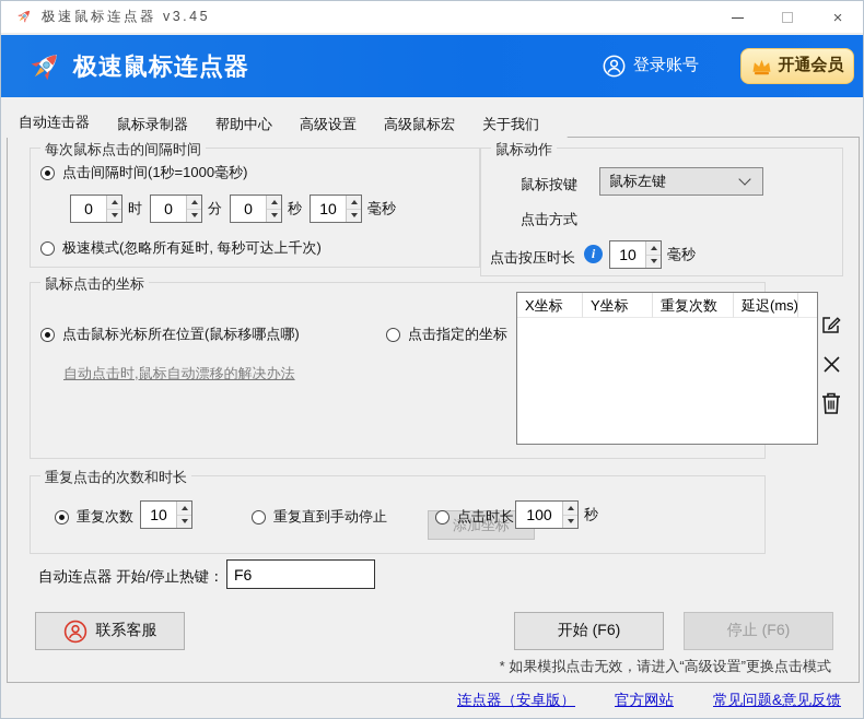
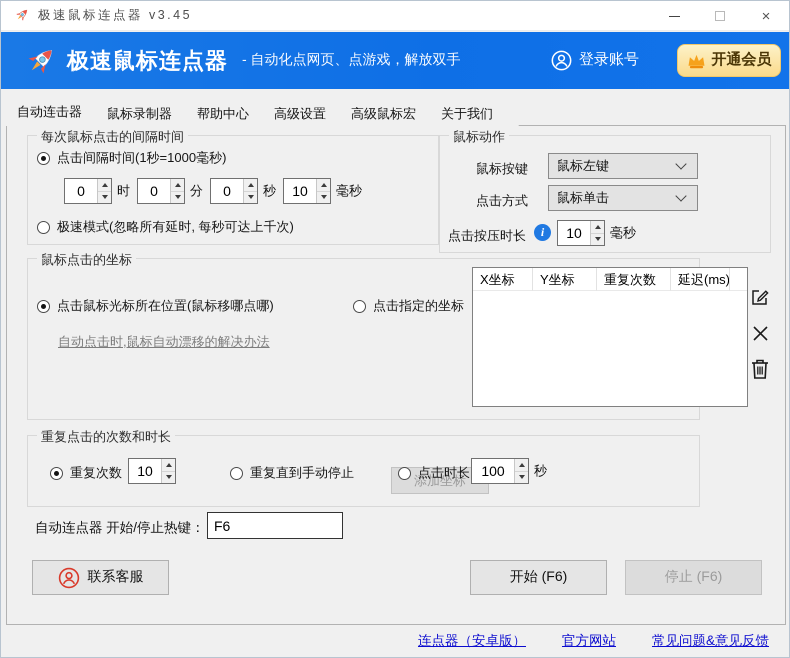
  极速鼠标连点器 v3.45
  ×
  极速鼠标连点器
+ - 自动化点网页、点游戏，解放双手
  登录账号
  开通会员
  自动连击器
  鼠标录制器
  帮助中心
  高级设置
  高级鼠标宏
  关于我们
  每次鼠标点击的间隔时间
  点击间隔时间(1秒=1000毫秒)
  0
  时
  0
  分
  0
  秒
  10
  毫秒
  极速模式(忽略所有延时, 每秒可达上千次)
  鼠标动作
  鼠标按键
  鼠标左键
  点击方式
+ 鼠标单击
  点击按压时长
  i
  10
  毫秒
  鼠标点击的坐标
  点击鼠标光标所在位置(鼠标移哪点哪)
  自动点击时,鼠标自动漂移的解决办法
  点击指定的坐标
  添加坐标
  X坐标
  Y坐标
  重复次数
  延迟(ms)
  重复点击的次数和时长
  重复次数
  10
  重复直到手动停止
  点击时长
  100
  秒
  自动连点器 开始/停止热键：
  F6
  联系客服
  开始 (F6)
  停止 (F6)
- * 如果模拟点击无效，请进入“高级设置”更换点击模式
  连点器（安卓版）
  官方网站
  常见问题&意见反馈
